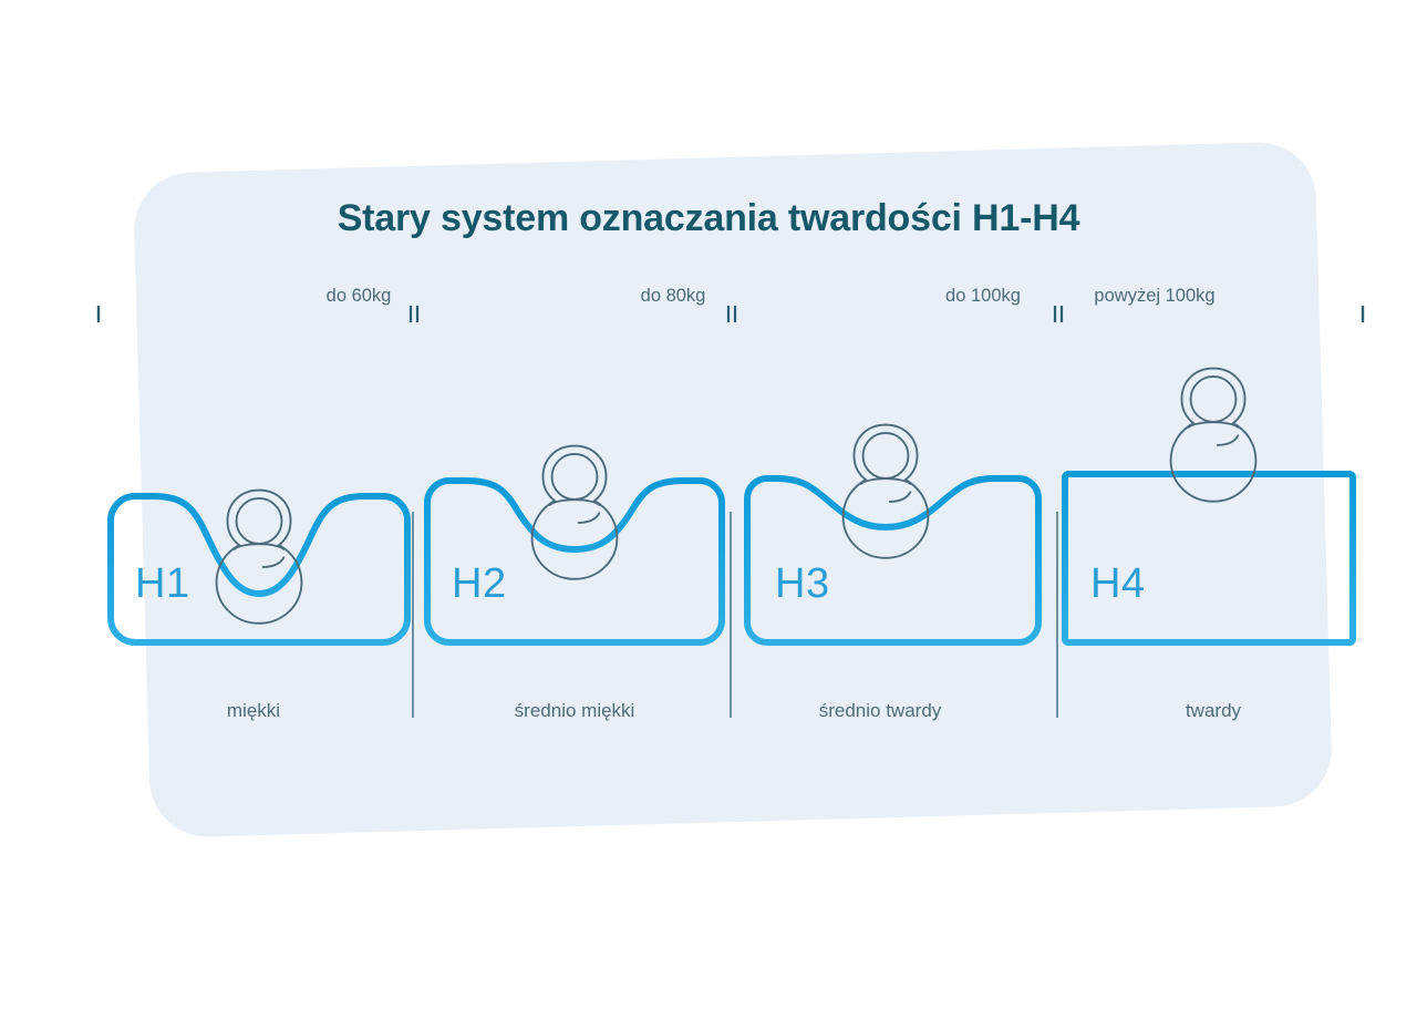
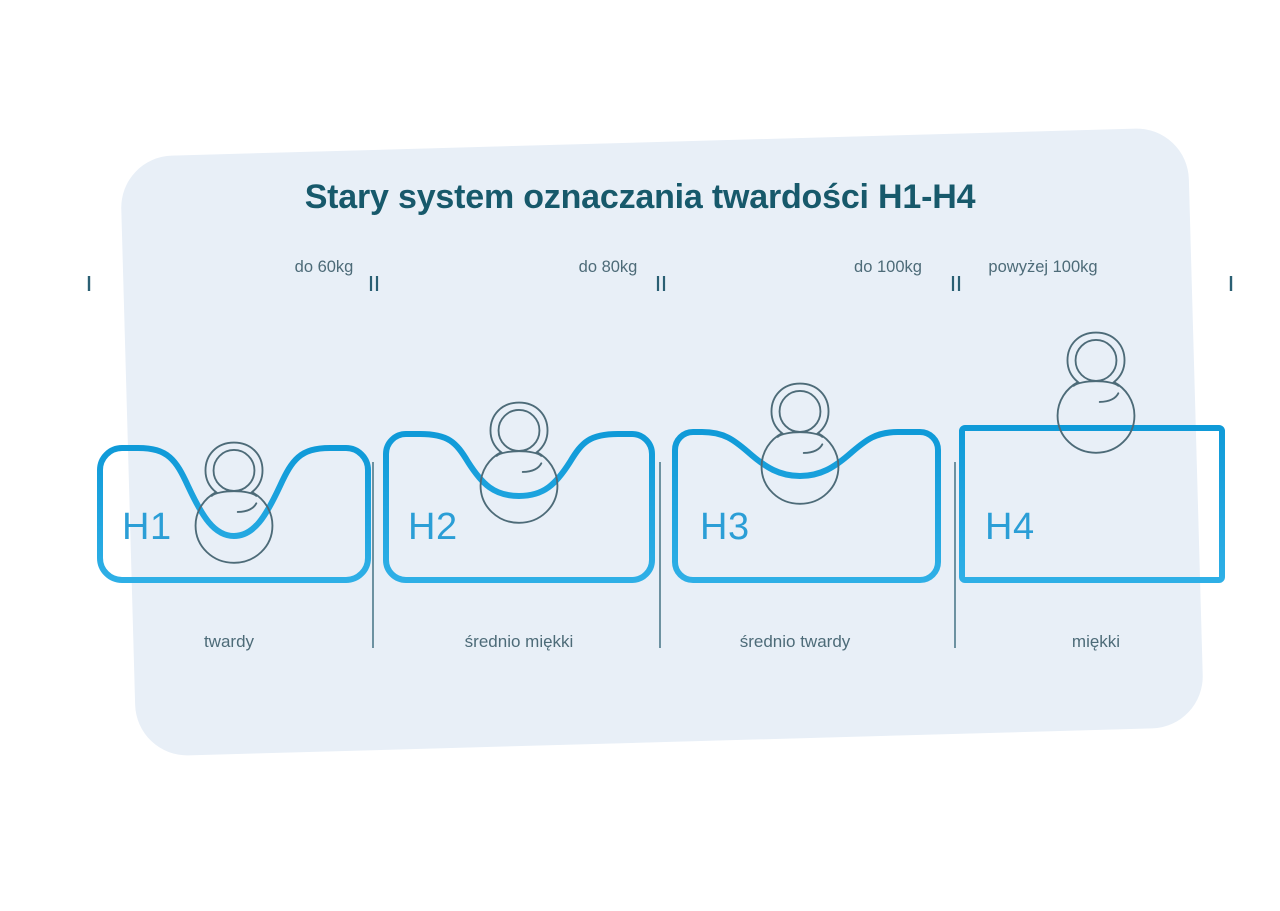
  Stary system oznaczania twardości H1-H4
  do 60kg
  do 80kg
  do 100kg
  powyżej 100kg
- miękki
+ twardy
  średnio miękki
  średnio twardy
- twardy
+ miękki
  H1
  H2
  H3
  H4
